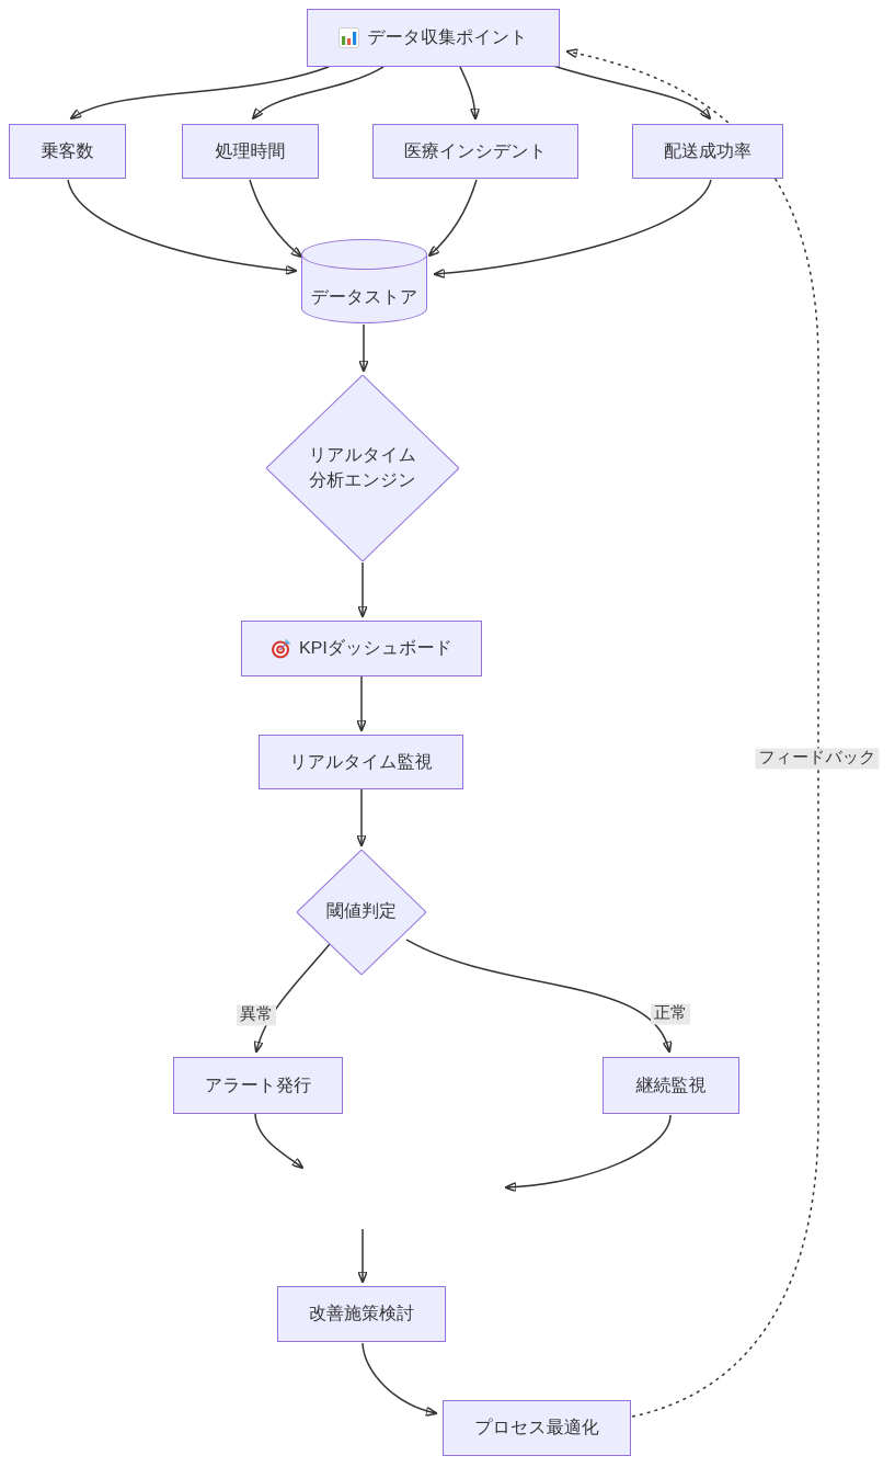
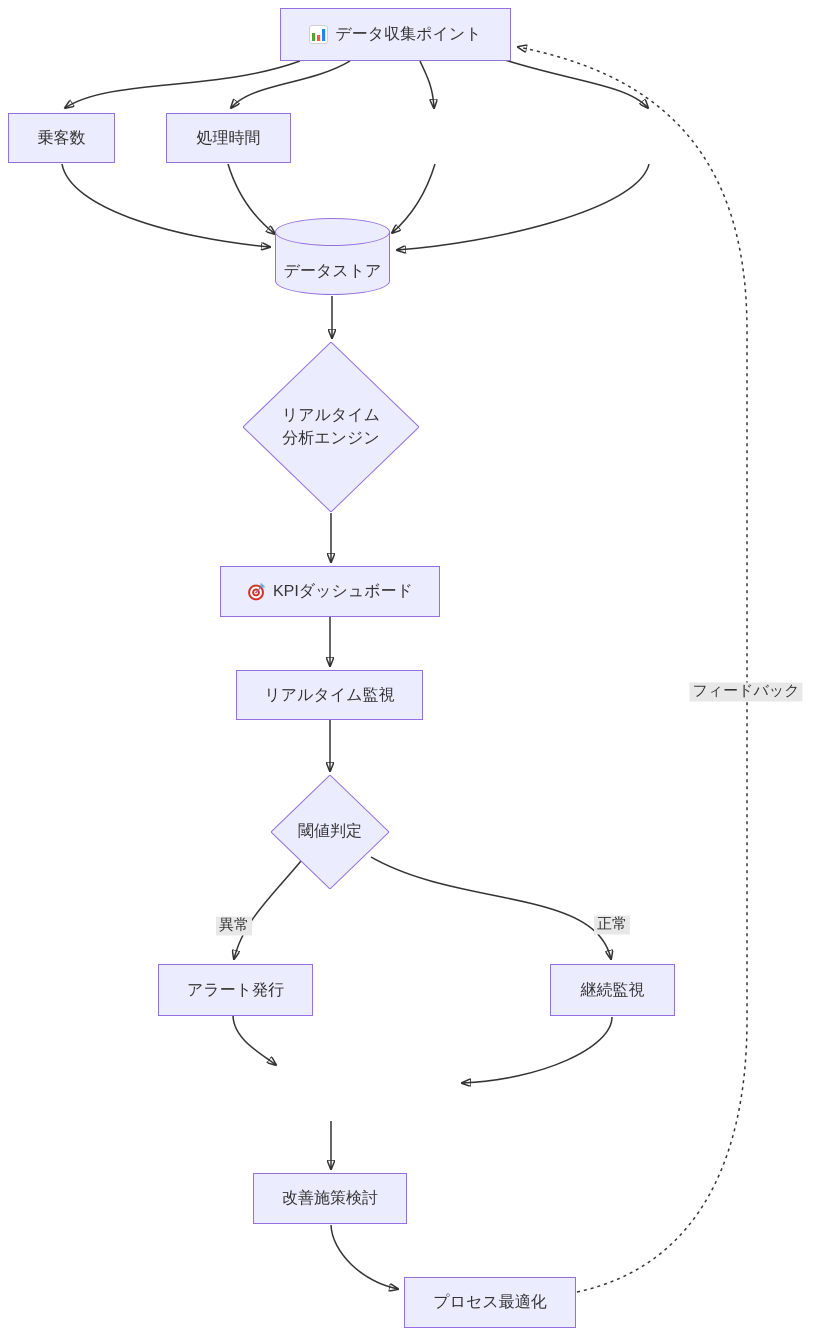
  データ収集ポイント
  乗客数
  処理時間
- 医療インシデント
- 配送成功率
  データストア
  リアルタイム
  分析エンジン
  KPIダッシュボード
  リアルタイム監視
  閾値判定
  異常
  正常
  フィードバック
  アラート発行
  継続監視
  改善施策検討
  プロセス最適化
